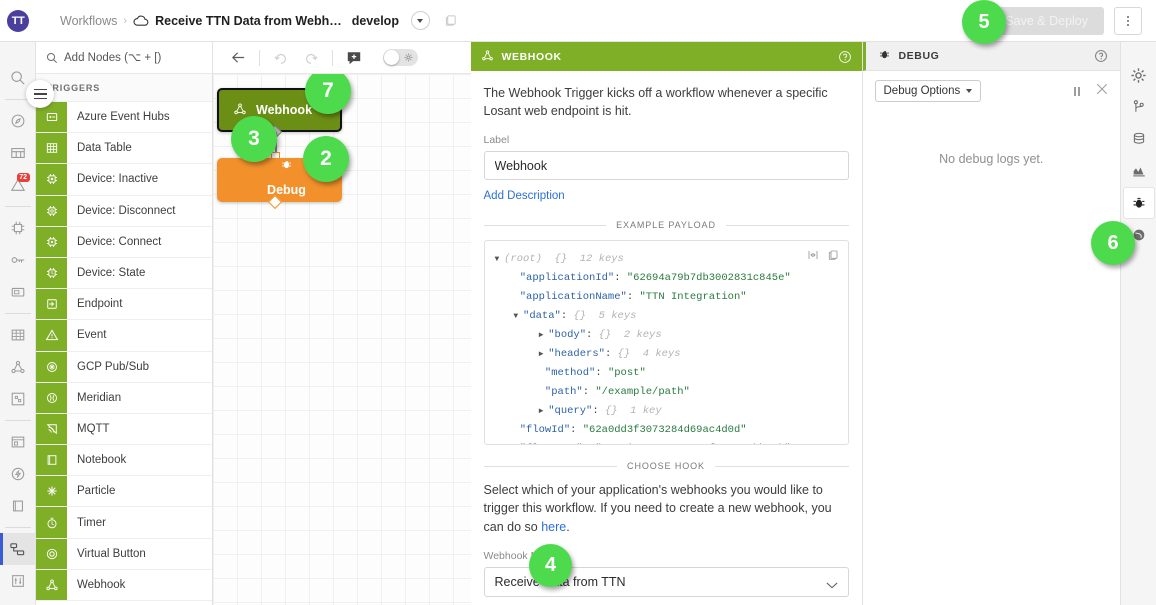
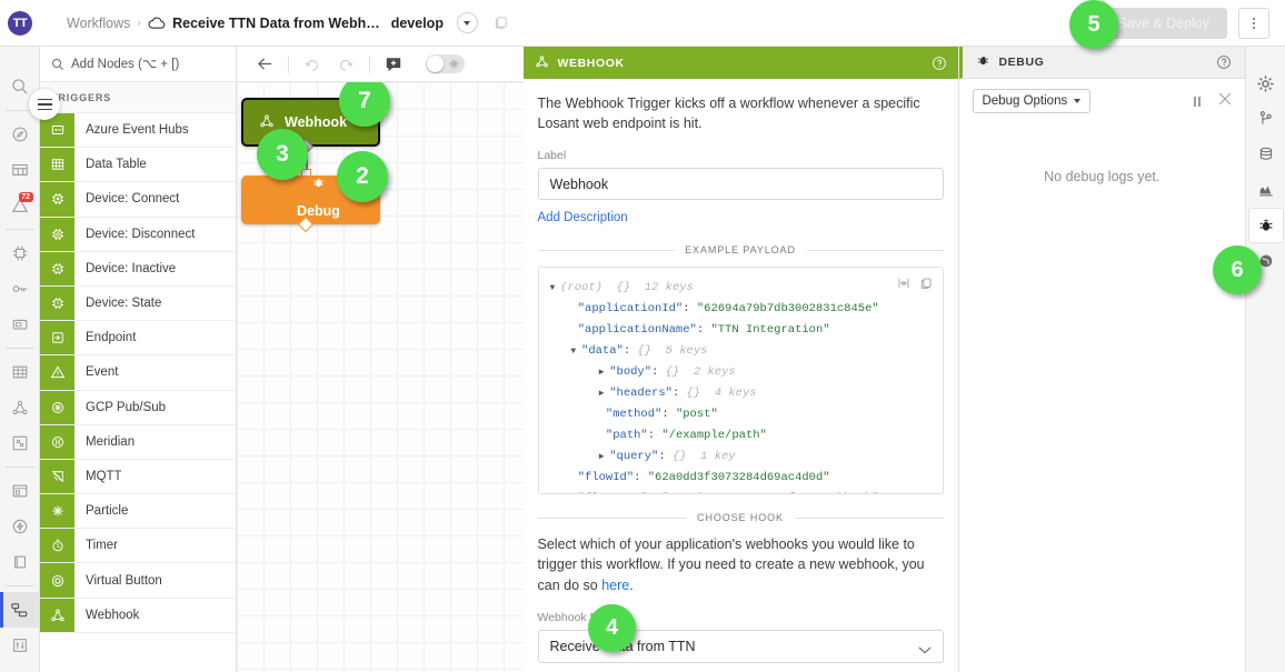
  TT
  Workflows
  ›
  Receive TTN Data from Webh…
  develop
  Save & Deploy
  Add Nodes (⌥ + [)
  RIGGERS
  Azure Event Hubs
  Data Table
- Device: Inactive
+ Device: Connect
  Device: Disconnect
- Device: Connect
+ Device: Inactive
  Device: State
  Endpoint
  Event
  GCP Pub/Sub
  Meridian
  MQTT
- Notebook
  Particle
  Timer
  Virtual Button
  Webhook
  Webhook
  Debug
  7
  2
  3
  WEBHOOK
  The Webhook Trigger kicks off a workflow whenever a specific Losant web endpoint is hit.
  Label
  Webhook Add Description
  EXAMPLE PAYLOAD
  ▼ (root) {} 12 keys
  "applicationId": "62694a79b7db3002831c845e"
  "applicationName": "TTN Integration"
  ▼ "data": {} 5 keys
  ► "body": {} 2 keys
  ► "headers": {} 4 keys
  "method": "post"
  "path": "/example/path"
  ► "query": {} 1 key
  "flowId": "62a0dd3f3073284d69ac4d0d"
  CHOOSE HOOK
  Select which of your application's webhooks you would like to trigger this workflow. If you need to create a new webhook, you can do so here.
  Receiva from TTN
  DEBUG
  Debug Options
  No debug logs yet.
  4
  5
  6
